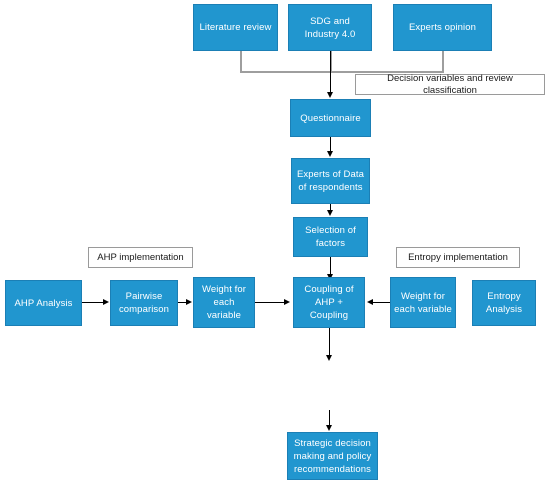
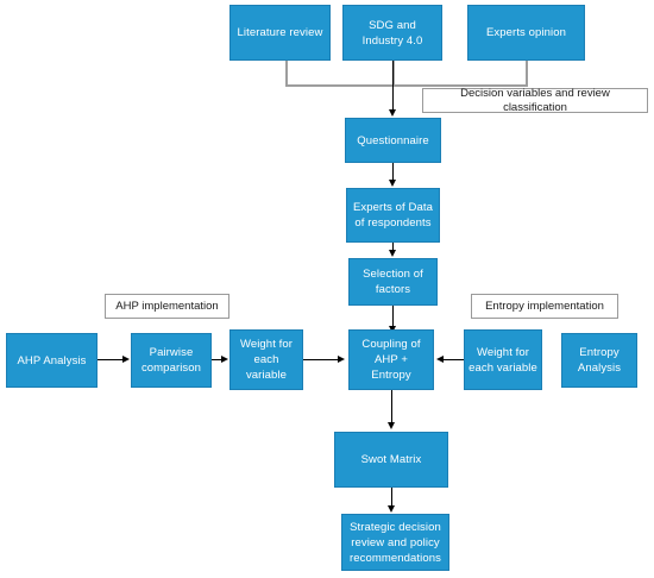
  Literature review
  SDG and Industry 4.0
  Experts opinion
  Decision variables and review classification
  Questionnaire
  Experts of Data of respondents
  Selection of factors
  AHP implementation
  Entropy implementation
  AHP Analysis
  Pairwise comparison
  Weight for each variable
- Coupling of AHP + Coupling
+ Coupling of AHP + Entropy
  Weight for each variable
  Entropy Analysis
+ Swot Matrix
- Strategic decision making and policy recommendations
+ Strategic decision review and policy recommendations
